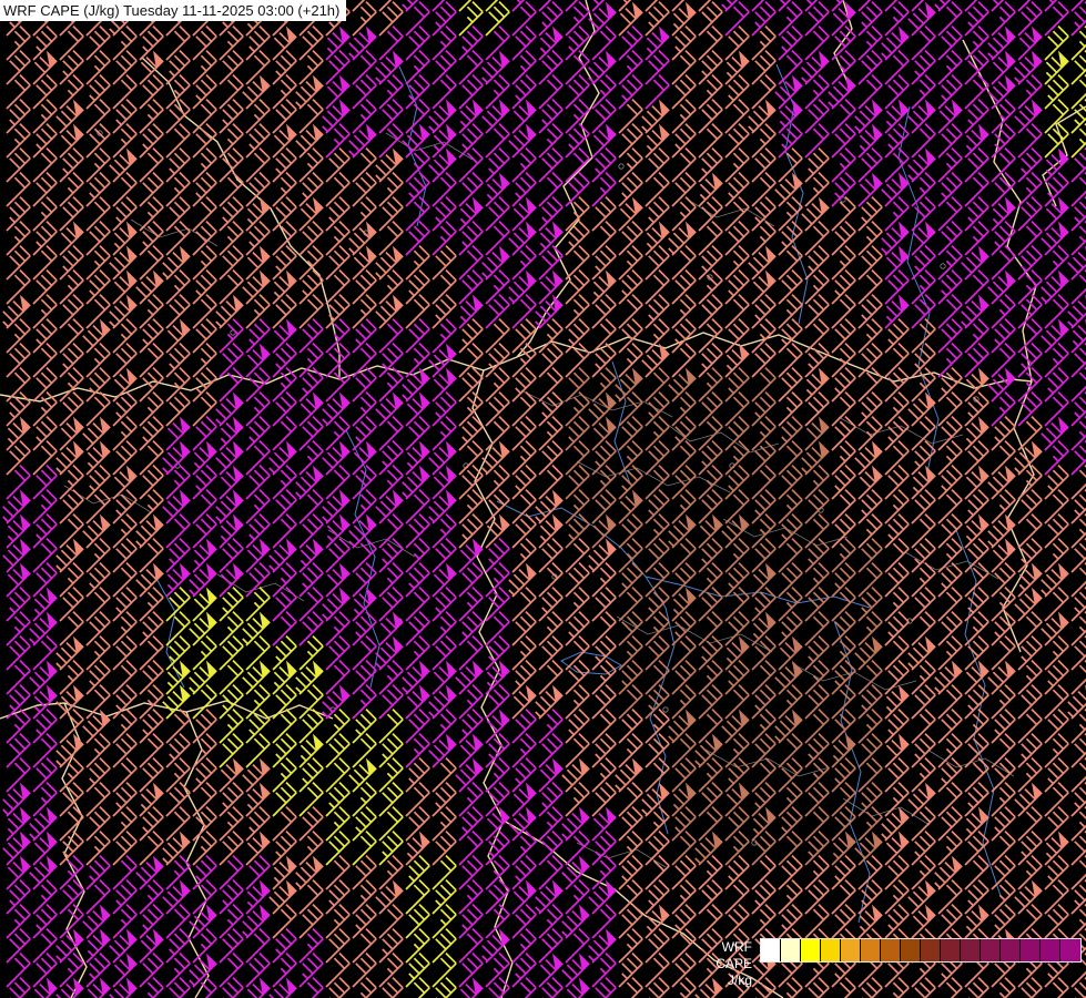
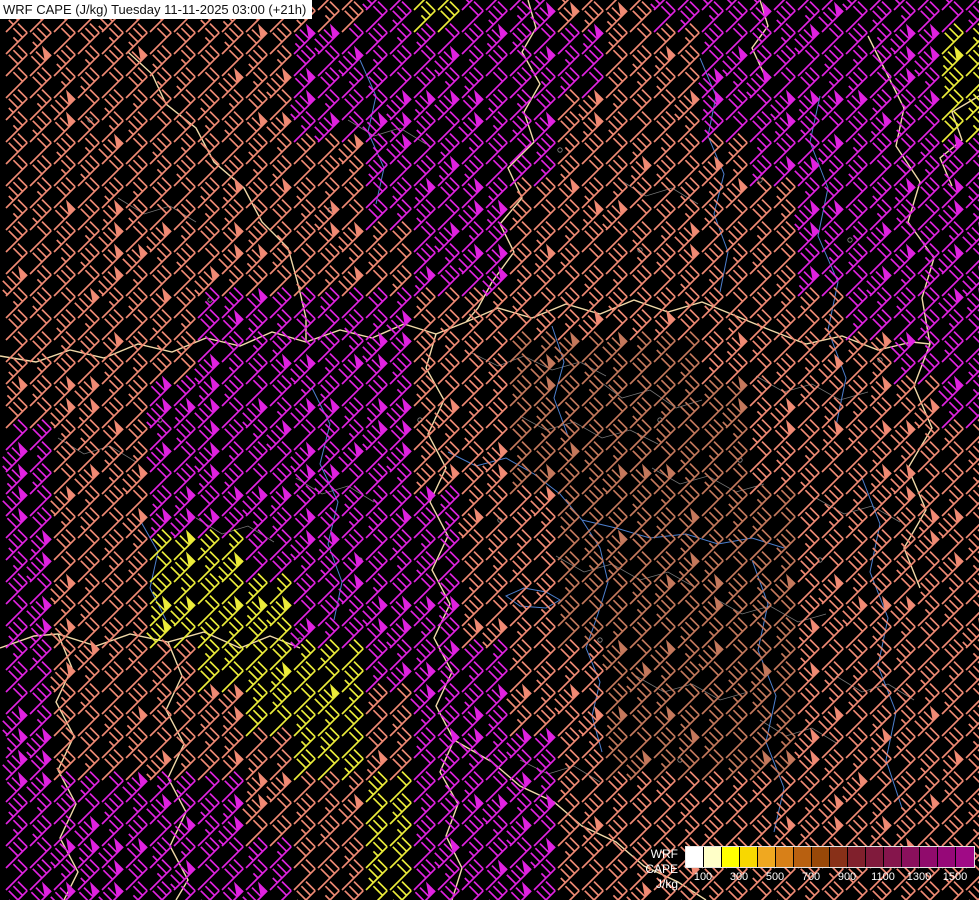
  WRF CAPE (J/kg) Tuesday 11-11-2025 03:00 (+21h)
  WRF
  CAPE
  J/kg
+ 100
+ 300
+ 500
+ 700
+ 900
+ 1100
+ 1300
+ 1500
